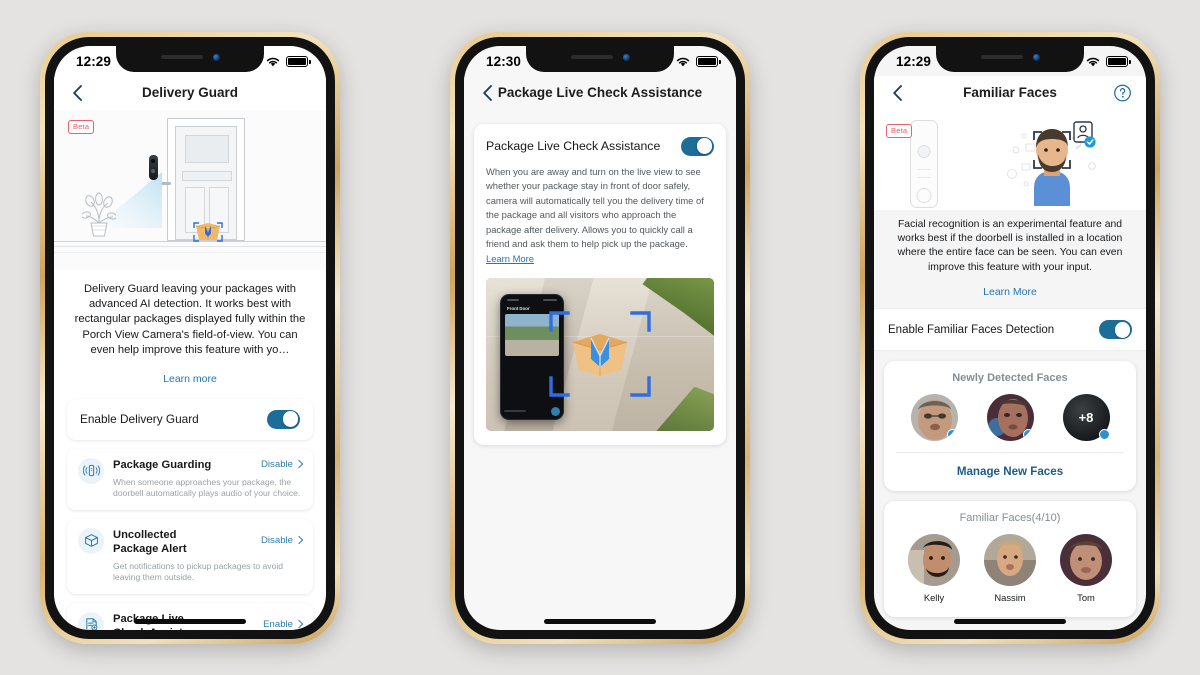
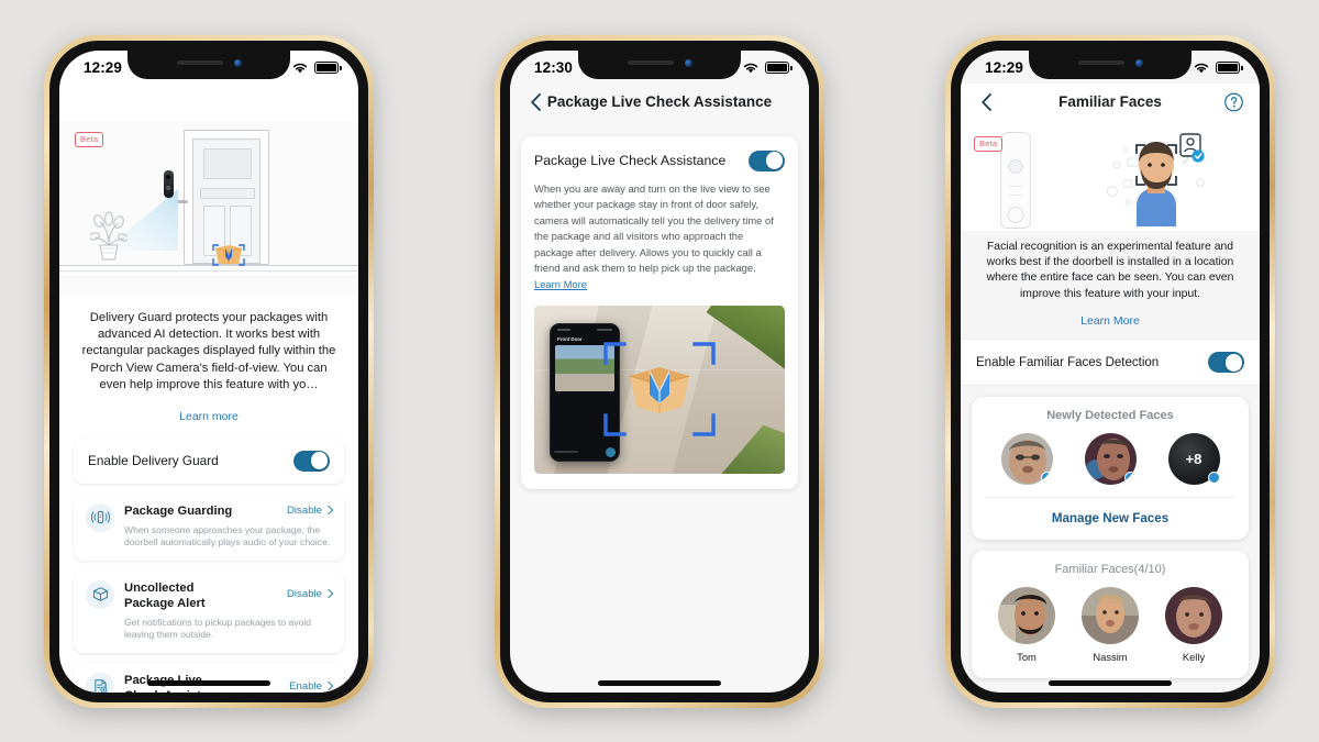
  12:29
- Delivery Guard
  Beta
- Delivery Guard leaving your packages with advanced AI detection. It works best with rectangular packages displayed fully within the Porch View Camera's field-of-view. You can even help improve this feature with yo…
+ Delivery Guard protects your packages with advanced AI detection. It works best with rectangular packages displayed fully within the Porch View Camera's field-of-view. You can even help improve this feature with yo…
  Learn more
  Enable Delivery Guard
  Package Guarding
  Disable
  When someone approaches your package, the doorbell automatically plays audio of your choice.
  Uncollected
  Package Alert
  Disable
  Get notifications to pickup packages to avoid leaving them outside.
  Enable
  12:30
  Package Live Check Assistance
  Package Live Check Assistance
  When you are away and turn on the live view to see whether your package stay in front of door safely, camera will automatically tell you the delivery time of the package and all visitors who approach the package after delivery. Allows you to quickly call a friend and ask them to help pick up the package. Learn More
  12:29
  Familiar Faces
  Beta
  Facial recognition is an experimental feature and works best if the doorbell is installed in a location where the entire face can be seen. You can even improve this feature with your input.
  Learn More
  Enable Familiar Faces Detection
  Newly Detected Faces
  +8
  Manage New Faces
  Familiar Faces(4/10)
- Kelly
+ Tom
  Nassim
- Tom
+ Kelly
